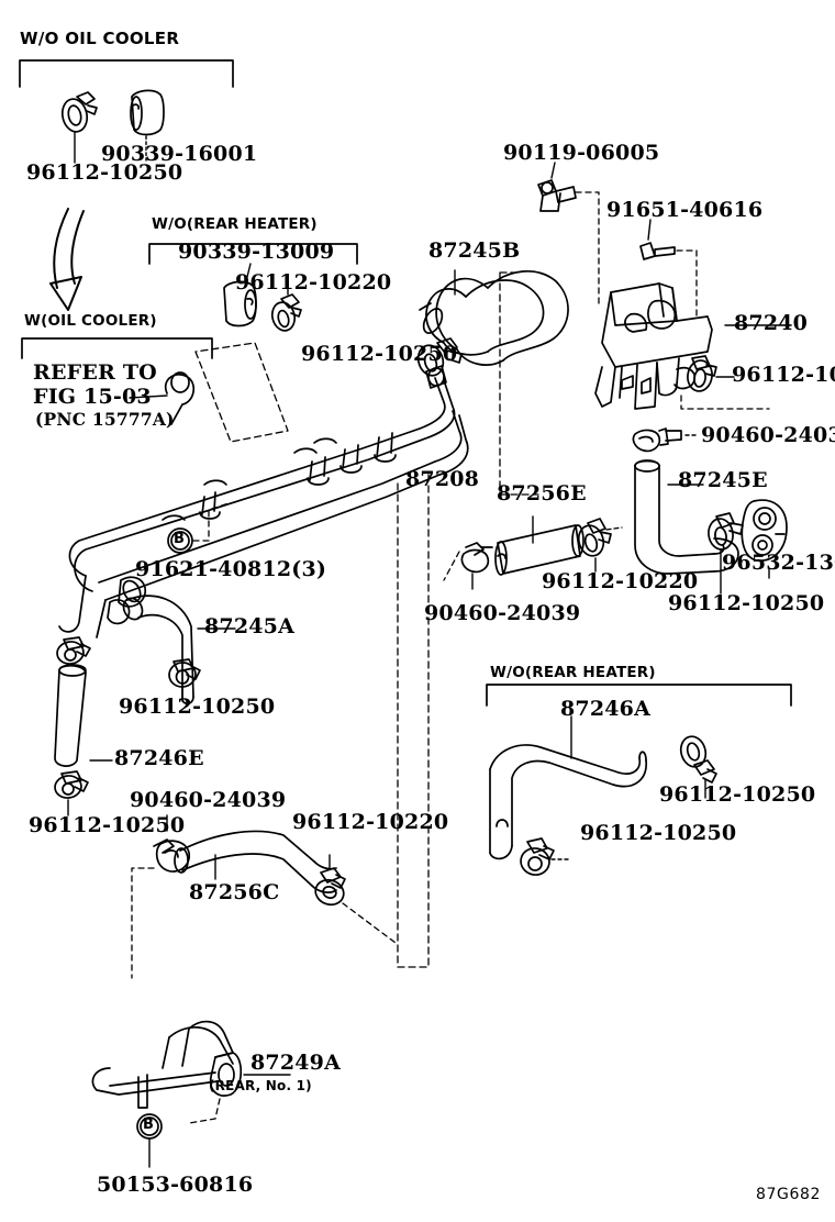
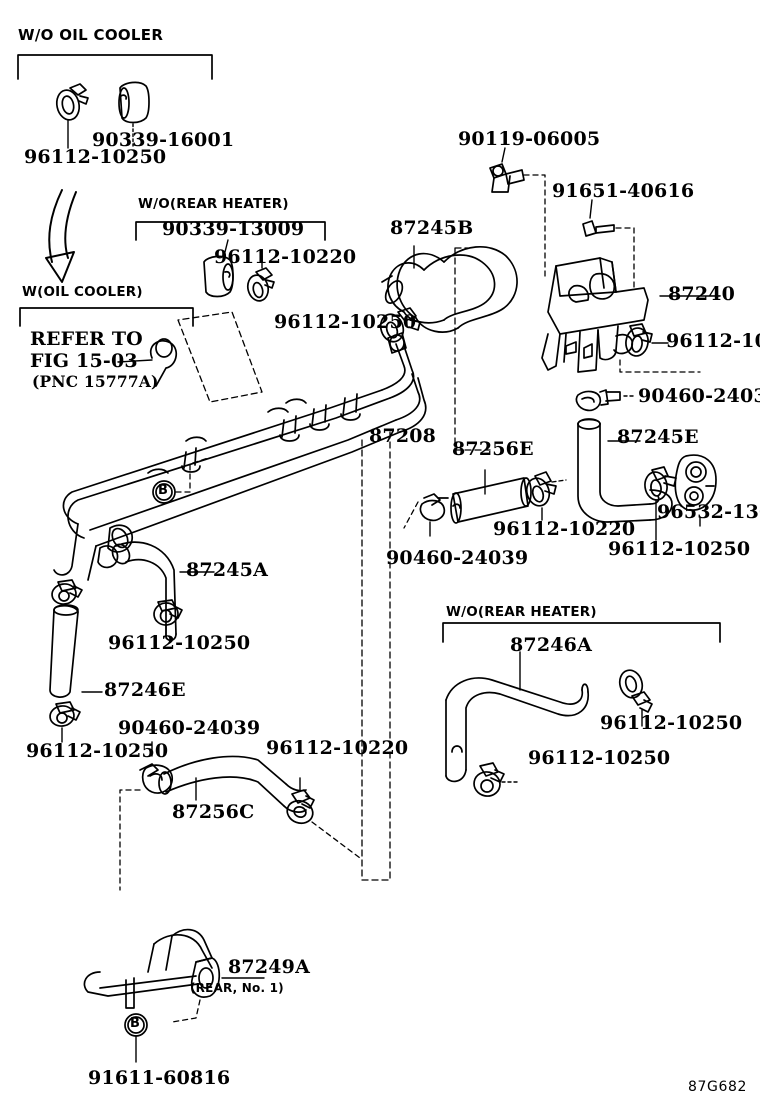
  W/O OIL COOLER
  W/O(REAR HEATER)
  W(OIL COOLER)
  W/O(REAR HEATER)
  REFER TO
  FIG 15-03
  (PNC 15777A)
  96112-10250
  90339-16001
  90339-13009
  96112-10220
  96112-10250
  87245B
  90119-06005
  91651-40616
  87240
  96112-1
  87208
- 91621-40812(3)
  90460-240
  87245E
  87256E
  96112-10220
  96532-13
  96112-10250
  90460-24039
  87245A
  96112-10250
  87246E
  96112-10250
  90460-24039
  96112-10220
  87256C
  87246A
  96112-10250
  96112-10250
  87249A
  (REAR, No. 1)
- 50153-60816
+ 91611-60816
  87G682
  B
  B
